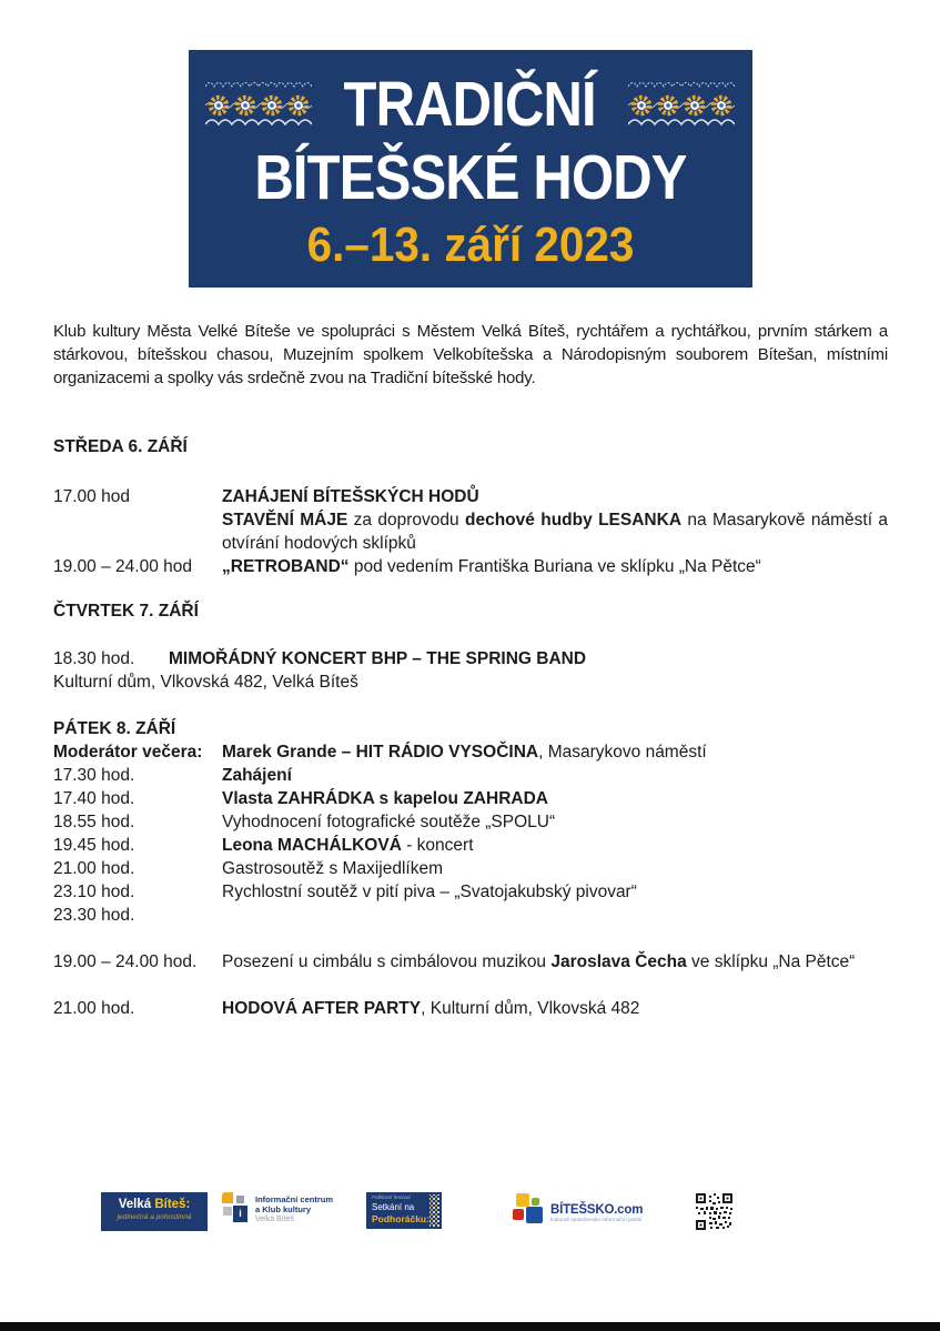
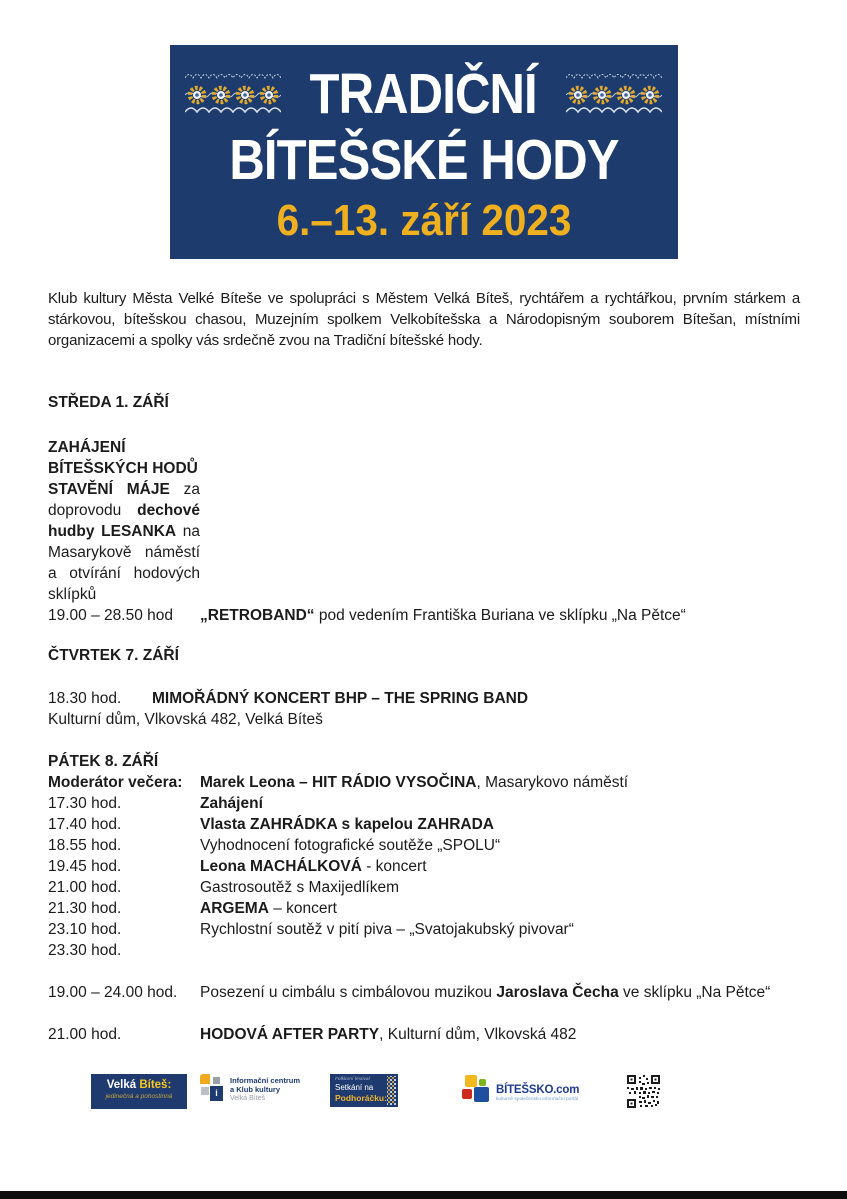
  TRADIČNÍ
  BÍTEŠSKÉ HODY
  6.–13. září 2023
  Klub kultury Města Velké Bíteše ve spolupráci s Městem Velká Bíteš, rychtářem a rychtářkou, prvním stárkem a stárkovou, bítešskou chasou, Muzejním spolkem Velkobítešska a Národopisným souborem Bítešan, místními organizacemi a spolky vás srdečně zvou na Tradiční bítešské hody.
- STŘEDA 6. ZÁŘÍ
+ STŘEDA 1. ZÁŘÍ
- 17.00 hod
  ZAHÁJENÍ BÍTEŠSKÝCH HODŮ
  STAVĚNÍ MÁJE za doprovodu dechové hudby LESANKA na Masarykově náměstí a otvírání hodových sklípků
- 19.00 – 24.00 hod
+ 19.00 – 28.50 hod
  „RETROBAND“ pod vedením Františka Buriana ve sklípku „Na Pětce“
  ČTVRTEK 7. ZÁŘÍ
  18.30 hod.
  MIMOŘÁDNÝ KONCERT BHP – THE SPRING BAND
  Kulturní dům, Vlkovská 482, Velká Bíteš
  PÁTEK 8. ZÁŘÍ
  Moderátor večera:
- Marek Grande – HIT RÁDIO VYSOČINA, Masarykovo náměstí
+ Marek Leona – HIT RÁDIO VYSOČINA, Masarykovo náměstí
  17.30 hod.
  Zahájení
  17.40 hod.
  Vlasta ZAHRÁDKA s kapelou ZAHRADA
  18.55 hod.
  Vyhodnocení fotografické soutěže „SPOLU“
  19.45 hod.
  Leona MACHÁLKOVÁ - koncert
  21.00 hod.
  Gastrosoutěž s Maxijedlíkem
+ 21.30 hod.
+ ARGEMA – koncert
  23.10 hod.
  Rychlostní soutěž v pití piva – „Svatojakubský pivovar“
  23.30 hod.
  19.00 – 24.00 hod.
  Posezení u cimbálu s cimbálovou muzikou Jaroslava Čecha ve sklípku „Na Pětce“
  21.00 hod.
  HODOVÁ AFTER PARTY, Kulturní dům, Vlkovská 482
  Velká Bíteš:
  i
  Informační centrum
  a Klub kultury
  Setkání na
  Podhoráčku:
  BÍTEŠSKO.com
